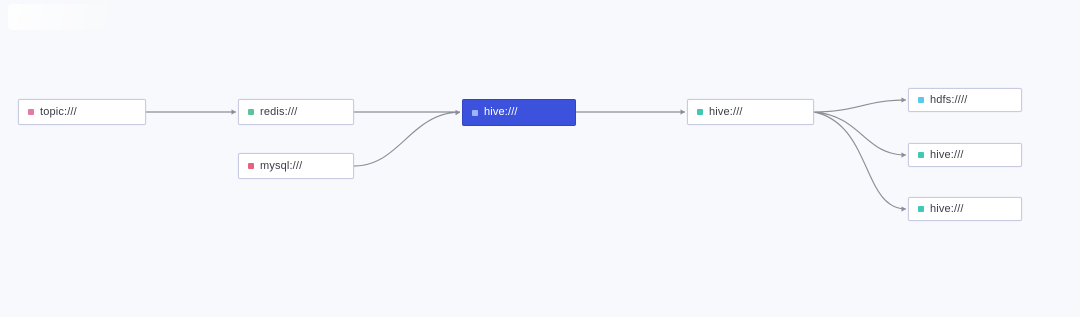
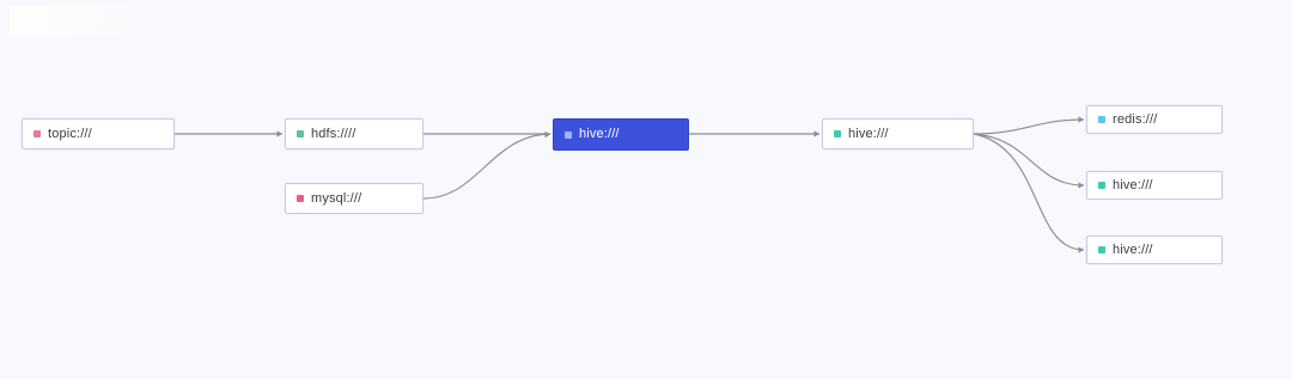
  topic:///
- redis:///
+ hdfs:////
  mysql:///
  hive:///
  hive:///
- hdfs:////
+ redis:///
  hive:///
  hive:///
